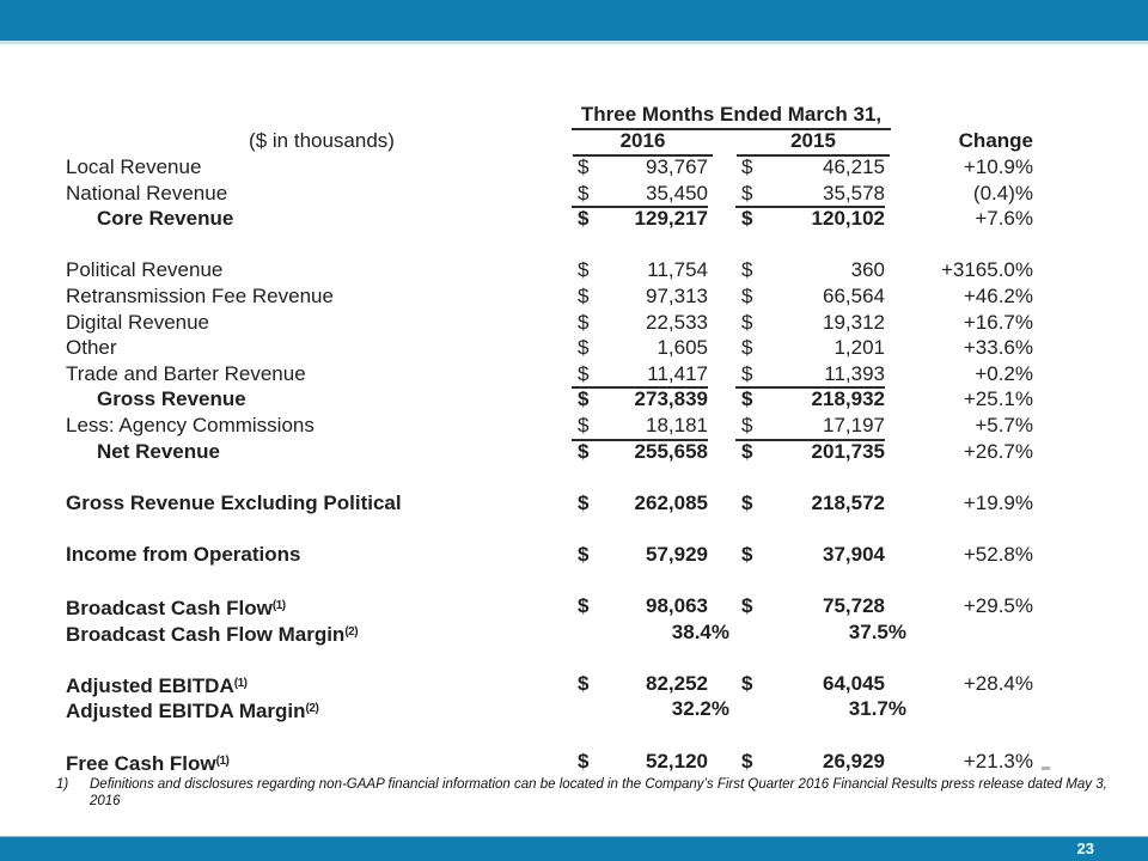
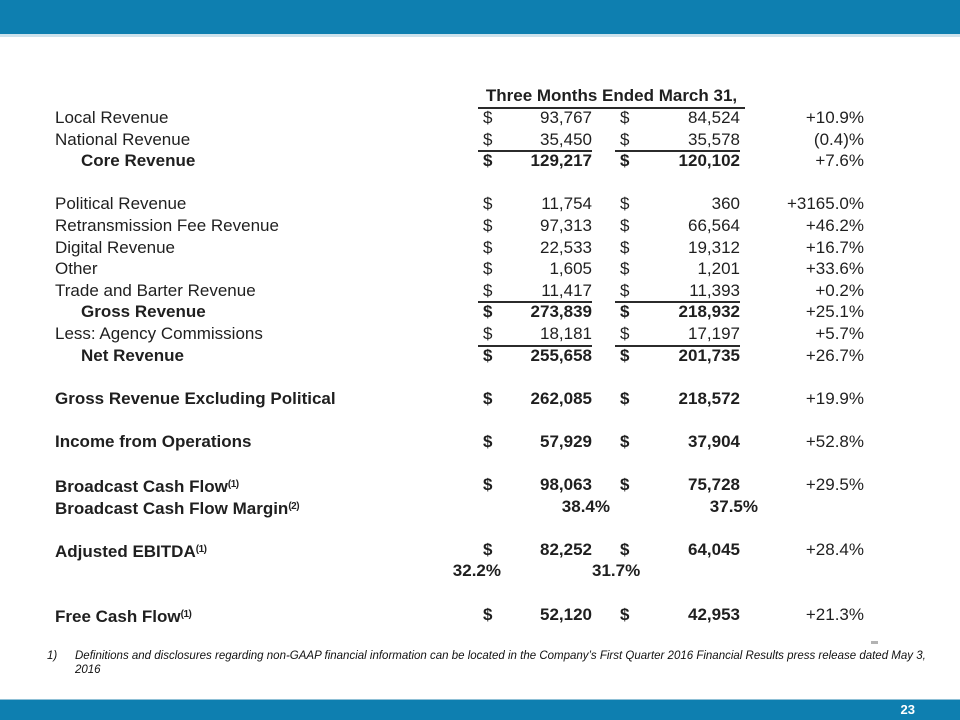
  Three Months Ended March 31,
- ($ in thousands)
- 2016
- 2015
- Change
  Local Revenue
  $
  93,767
  $
- 46,215
+ 84,524
  +10.9%
  National Revenue
  $
  35,450
  $
  35,578
  (0.4)%
  Core Revenue
  $
  129,217
  $
  120,102
  +7.6%
  Political Revenue
  $
  11,754
  $
  360
  +3165.0%
  Retransmission Fee Revenue
  $
  97,313
  $
  66,564
  +46.2%
  Digital Revenue
  $
  22,533
  $
  19,312
  +16.7%
  Other
  $
  1,605
  $
  1,201
  +33.6%
  Trade and Barter Revenue
  $
  11,417
  $
  11,393
  +0.2%
  Gross Revenue
  $
  273,839
  $
  218,932
  +25.1%
  Less: Agency Commissions
  $
  18,181
  $
  17,197
  +5.7%
  Net Revenue
  $
  255,658
  $
  201,735
  +26.7%
  Gross Revenue Excluding Political
  $
  262,085
  $
  218,572
  +19.9%
  Income from Operations
  $
  57,929
  $
  37,904
  +52.8%
  Broadcast Cash Flow(1)
  $
  98,063
  $
  75,728
  +29.5%
  Broadcast Cash Flow Margin(2)
  38.4%
  37.5%
  Adjusted EBITDA(1)
  $
  82,252
  $
  64,045
  +28.4%
- Adjusted EBITDA Margin(2)
  32.2%
  31.7%
  Free Cash Flow(1)
  $
  52,120
  $
- 26,929
+ 42,953
  +21.3%
  1)
  Definitions and disclosures regarding non-GAAP financial information can be located in the Company’s First Quarter 2016 Financial Results press release dated May 3, 2016
  23
